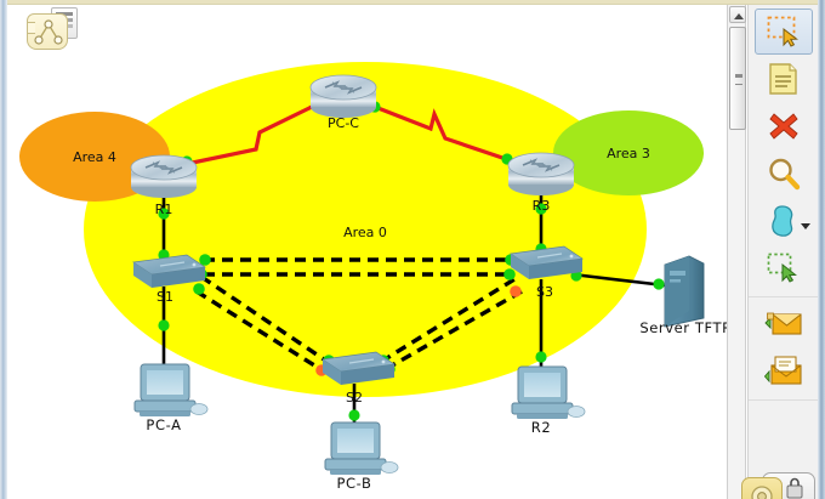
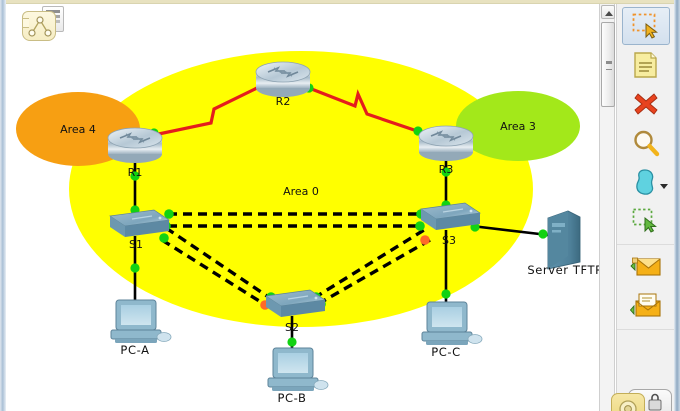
  Area 4
  Area 0
  Area 3
  R1
- PC-C
+ R2
  R3
  S1
  S2
  S3
  PC-A
  PC-B
- R2
+ PC-C
  Server TFT
